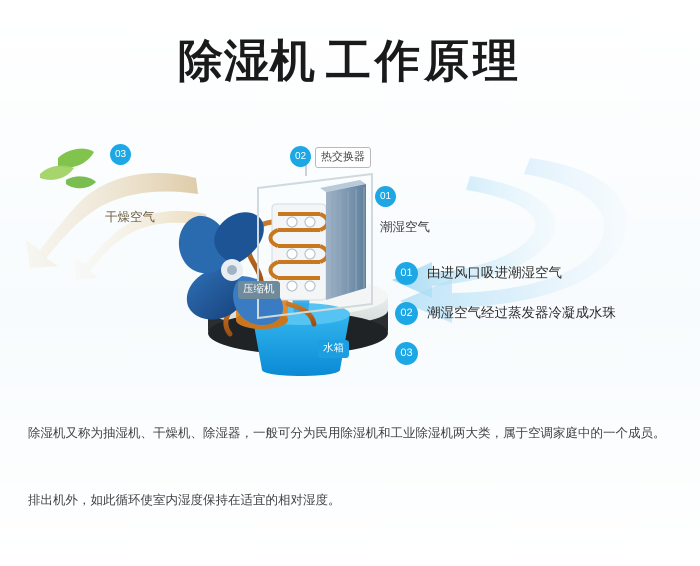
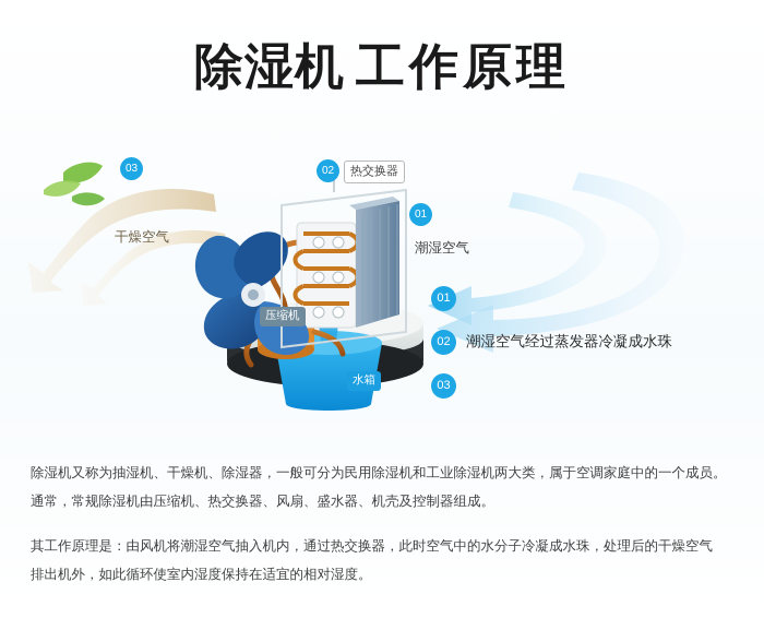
  除湿机 工作原理
  03
  干燥空气
  02
  热交换器
  01
  潮湿空气
  压缩机
  水箱
  01
- 由进风口吸进潮湿空气
  02
  潮湿空气经过蒸发器冷凝成水珠
  03
  除湿机又称为抽湿机、干燥机、除湿器，一般可分为民用除湿机和工业除湿机两大类，属于空调家庭中的一个成员。
+ 通常，常规除湿机由压缩机、热交换器、风扇、盛水器、机壳及控制器组成。
+ 其工作原理是：由风机将潮湿空气抽入机内，通过热交换器，此时空气中的水分子冷凝成水珠，处理后的干燥空气
  排出机外，如此循环使室内湿度保持在适宜的相对湿度。
